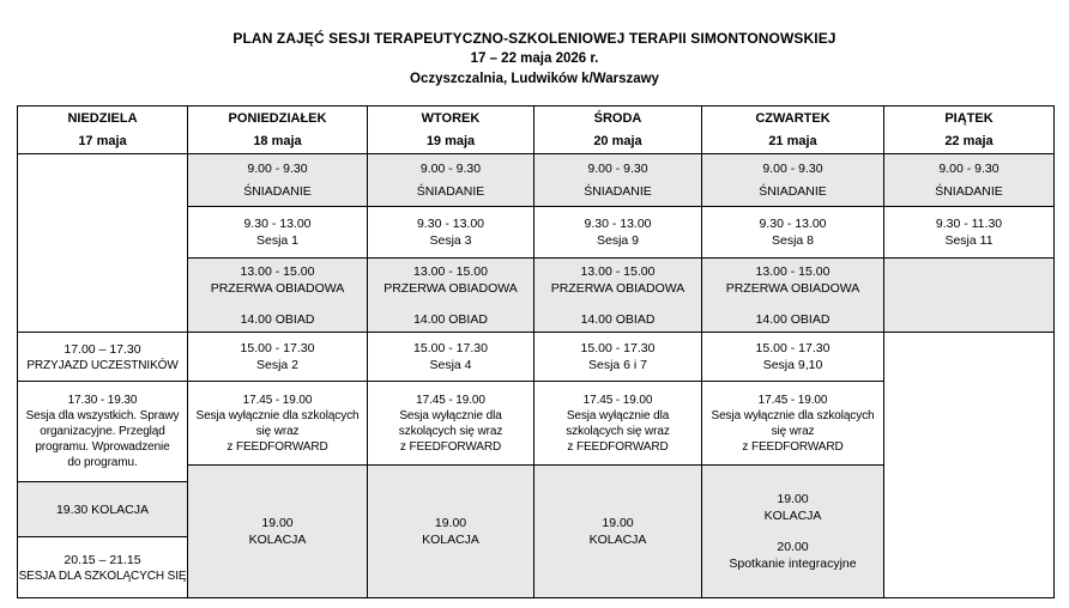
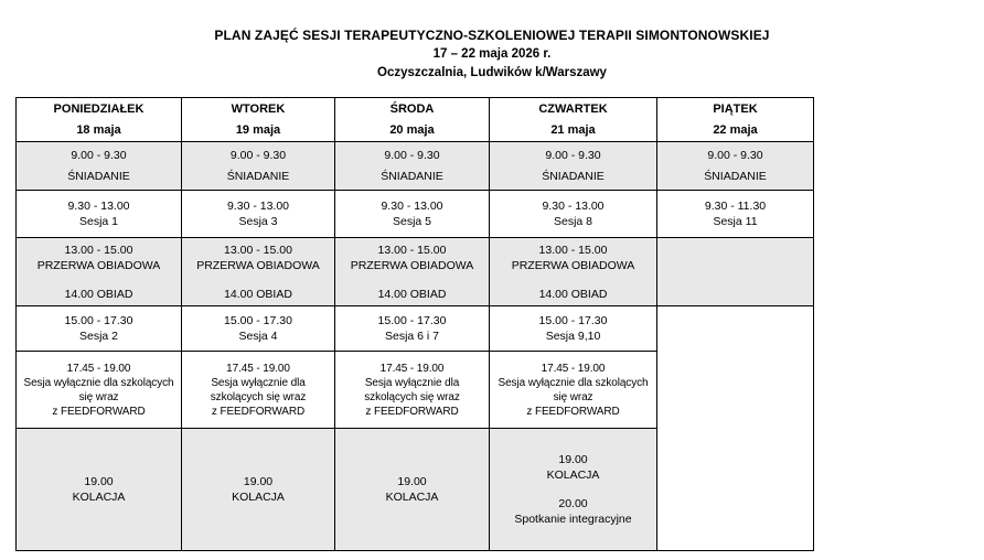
  PLAN ZAJĘĆ SESJI TERAPEUTYCZNO-SZKOLENIOWEJ TERAPII SIMONTONOWSKIEJ
  17 – 22 maja 2026 r.
  Oczyszczalnia, Ludwików k/Warszawy
- NIEDZIELA
- 17 maja
- 17.00 – 17.30
- PRZYJAZD UCZESTNIKÓW
- 17.30 - 19.30
- Sesja dla wszystkich. Sprawy
- organizacyjne. Przegląd
- programu. Wprowadzenie
- do programu.
- 19.30 KOLACJA
- 20.15 – 21.15
- SESJA DLA SZKOLĄCYCH SIĘ
  PONIEDZIAŁEK
  18 maja
  9.00 - 9.30
  ŚNIADANIE
  9.30 - 13.00
  Sesja 1
  13.00 - 15.00
  PRZERWA OBIADOWA
  14.00 OBIAD
  15.00 - 17.30
  Sesja 2
  17.45 - 19.00
  Sesja wyłącznie dla szkolących
  się wraz
  z FEEDFORWARD
  19.00
  KOLACJA
  WTOREK
  19 maja
  9.00 - 9.30
  ŚNIADANIE
  9.30 - 13.00
  Sesja 3
  13.00 - 15.00
  PRZERWA OBIADOWA
  14.00 OBIAD
  15.00 - 17.30
  Sesja 4
  17.45 - 19.00
  Sesja wyłącznie dla
  szkolących się wraz
  z FEEDFORWARD
  19.00
  KOLACJA
  ŚRODA
  20 maja
  9.00 - 9.30
  ŚNIADANIE
  9.30 - 13.00
- Sesja 9
+ Sesja 5
  13.00 - 15.00
  PRZERWA OBIADOWA
  14.00 OBIAD
  15.00 - 17.30
  Sesja 6 i 7
  17.45 - 19.00
  Sesja wyłącznie dla
  szkolących się wraz
  z FEEDFORWARD
  19.00
  KOLACJA
  CZWARTEK
  21 maja
  9.00 - 9.30
  ŚNIADANIE
  9.30 - 13.00
  Sesja 8
  13.00 - 15.00
  PRZERWA OBIADOWA
  14.00 OBIAD
  15.00 - 17.30
  Sesja 9,10
  17.45 - 19.00
  Sesja wyłącznie dla szkolących
  się wraz
  z FEEDFORWARD
  19.00
  KOLACJA
  20.00
  Spotkanie integracyjne
  PIĄTEK
  22 maja
  9.00 - 9.30
  ŚNIADANIE
  9.30 - 11.30
  Sesja 11
